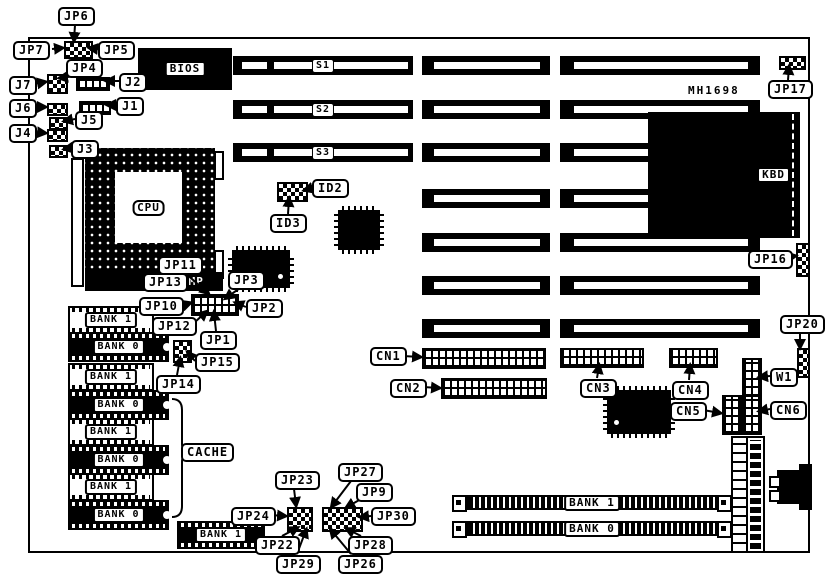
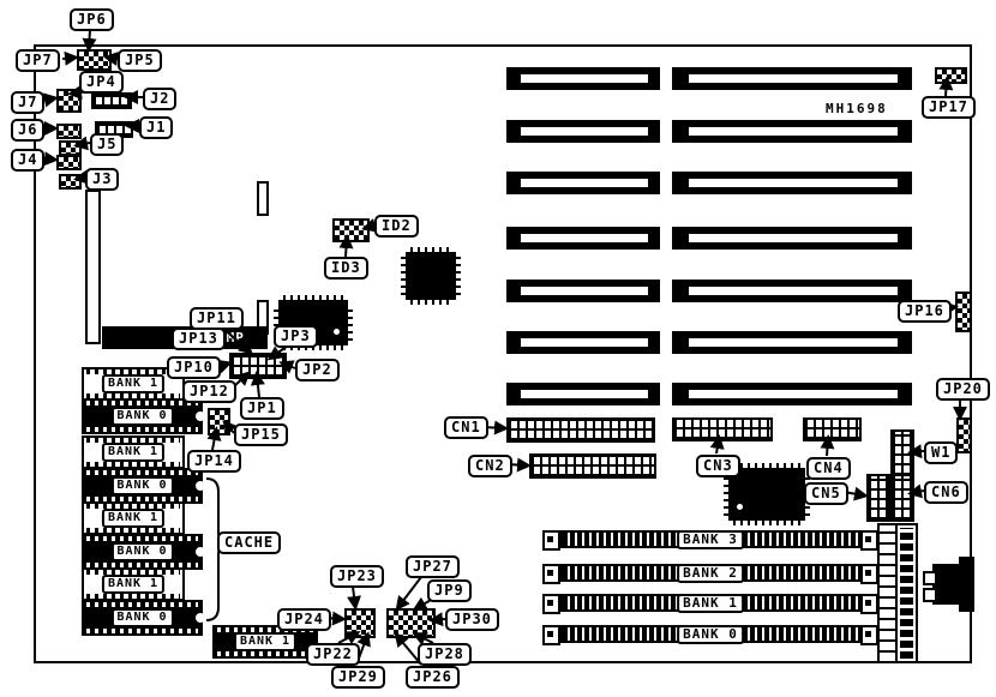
  MH1698
- S1
- S2
- S3
- BIOS
- KBD
- CPU
  BANK 1
  BANK 0
  BANK 1
  BANK 0
  BANK 1
  BANK 0
  BANK 1
  BANK 0
  BANK 1
+ BANK 3
+ BANK 2
  BANK 1
  BANK 0
  JP6
  JP7
  JP5
  JP4
  J7
  J2
  J6
  J1
  J5
  J4
  J3
  ID2
  ID3
  JP11
  JP13
  JP3
  JP10
  JP2
  JP12
  JP1
  JP15
  JP14
  CN1
  CN2
  CN3
  CN4
  CN5
  CN6
  W1
  JP20
  JP17
  JP16
  CACHE
  JP23
  JP27
  JP9
  JP24
  JP30
  JP22
  JP28
  JP29
  JP26
